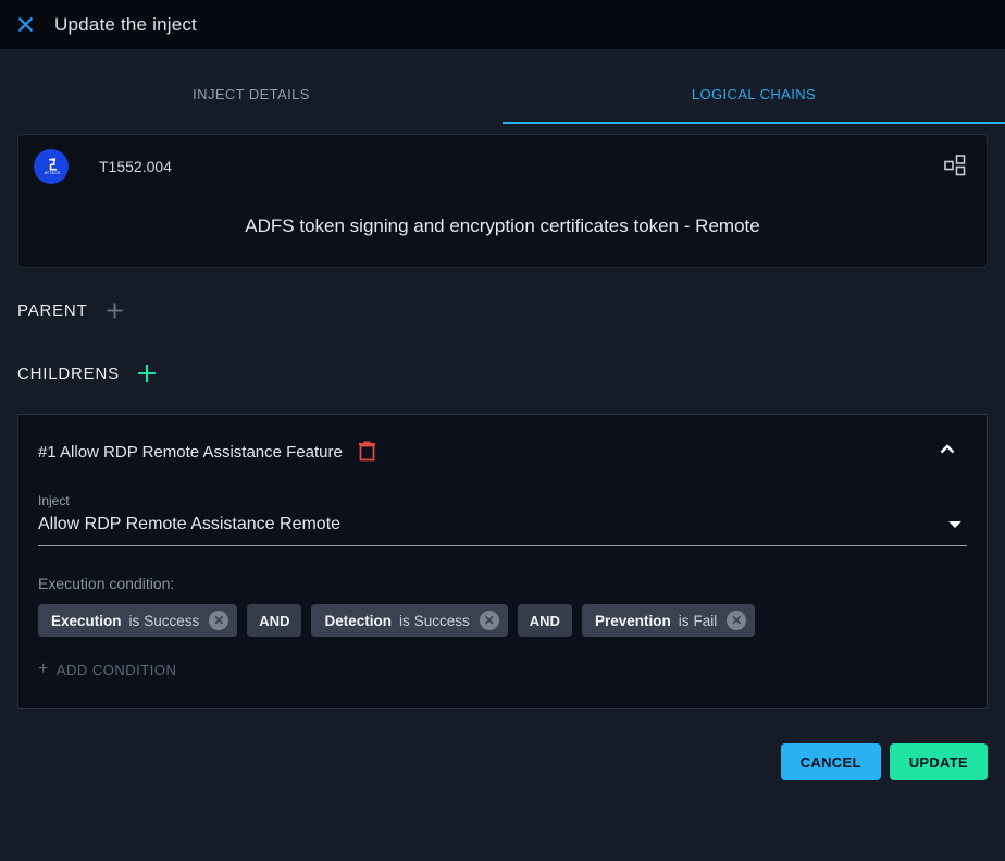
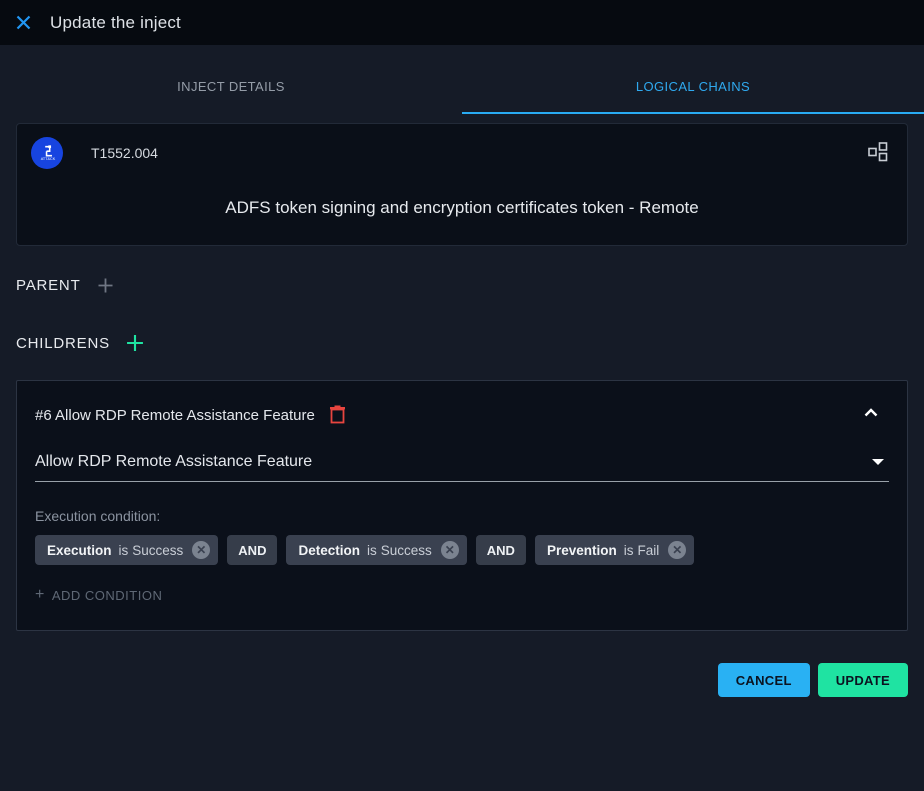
  Update the inject
  INJECT DETAILS
  LOGICAL CHAINS
  T1552.004
  ADFS token signing and encryption certificates token - Remote
  PARENT
  CHILDRENS
- #1 Allow RDP Remote Assistance Feature
+ #6 Allow RDP Remote Assistance Feature
- Inject
- Allow RDP Remote Assistance Remote
+ Allow RDP Remote Assistance Feature
  Execution condition:
  Execution
  is
  Success
  ✕
  AND
  Detection
  is
  Success
  ✕
  AND
  Prevention
  is
  Fail
  ✕
  +
  ADD CONDITION
  CANCEL
  UPDATE
